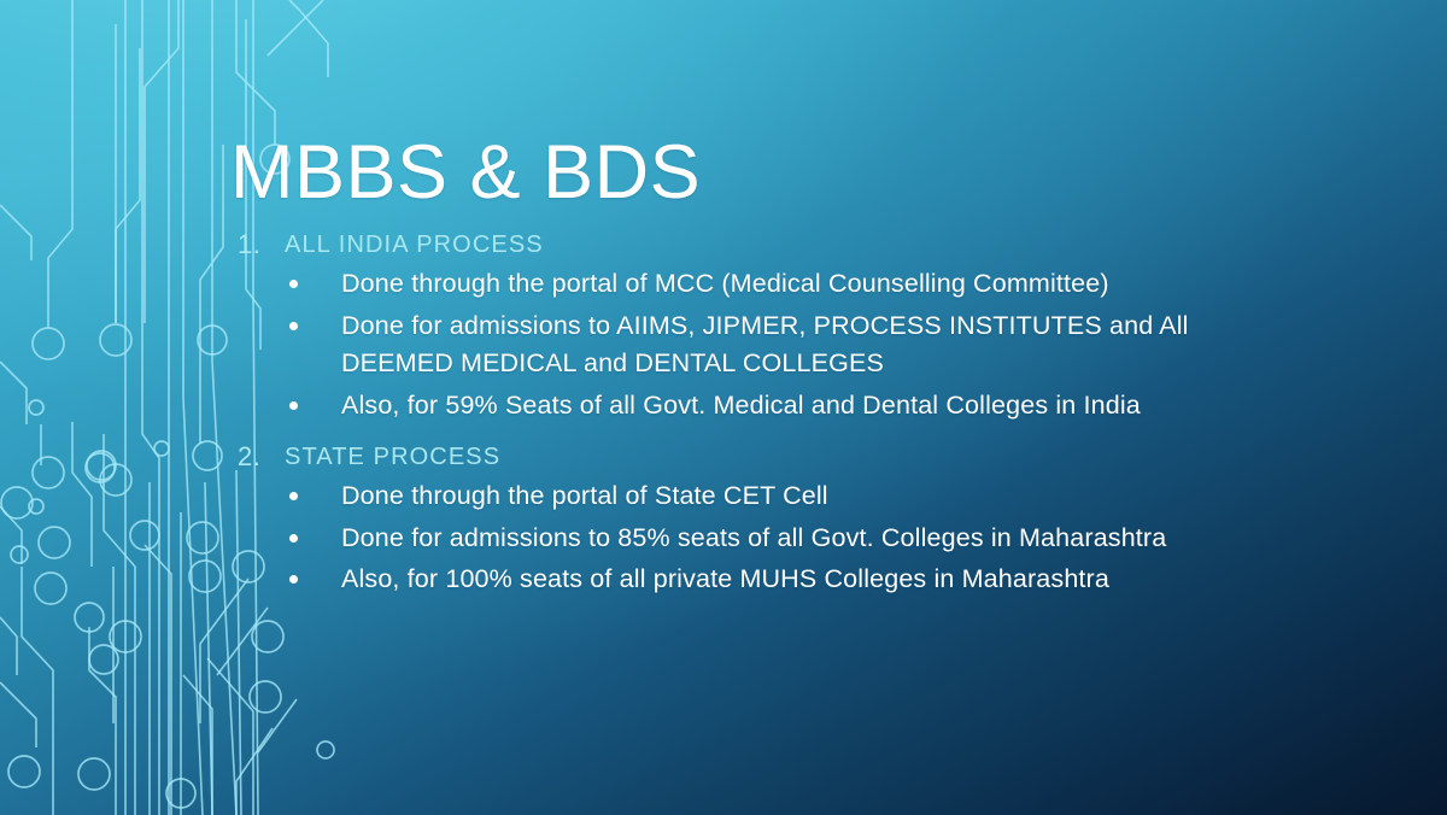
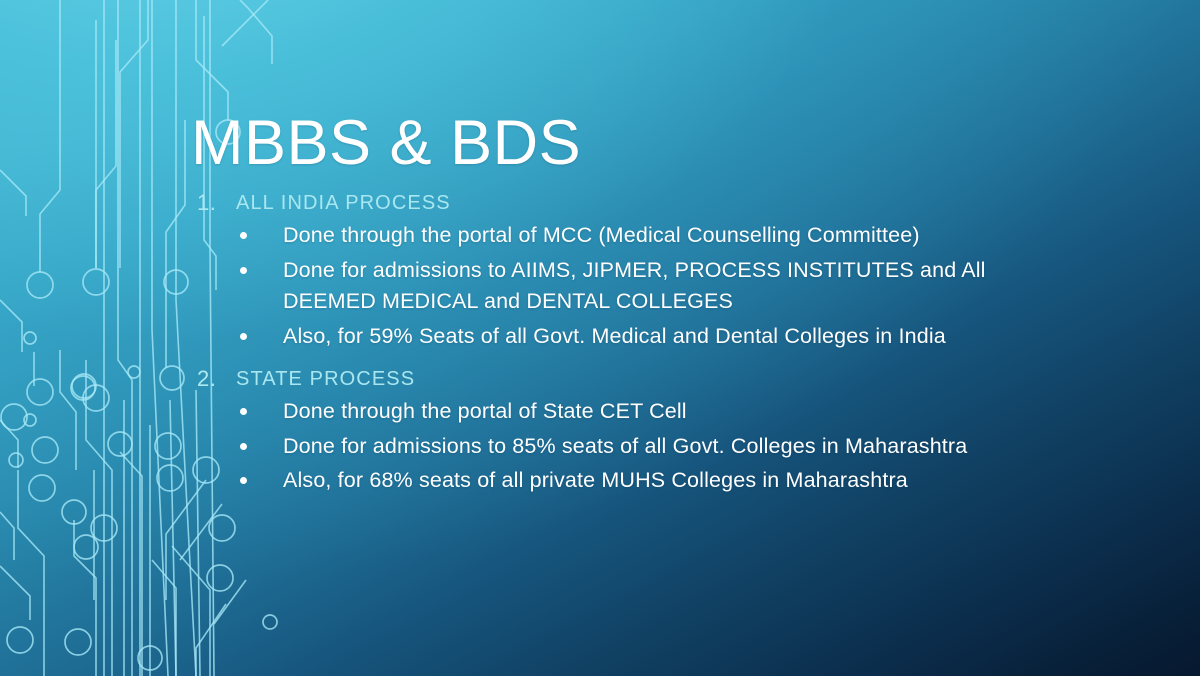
  MBBS & BDS
  1.
  ALL INDIA PROCESS
  Done through the portal of MCC (Medical Counselling Committee)
  Done for admissions to AIIMS, JIPMER, PROCESS INSTITUTES and All DEEMED MEDICAL and DENTAL COLLEGES
  Also, for 59% Seats of all Govt. Medical and Dental Colleges in India
  2.
  STATE PROCESS
  Done through the portal of State CET Cell
  Done for admissions to 85% seats of all Govt. Colleges in Maharashtra
- Also, for 100% seats of all private MUHS Colleges in Maharashtra
+ Also, for 68% seats of all private MUHS Colleges in Maharashtra
